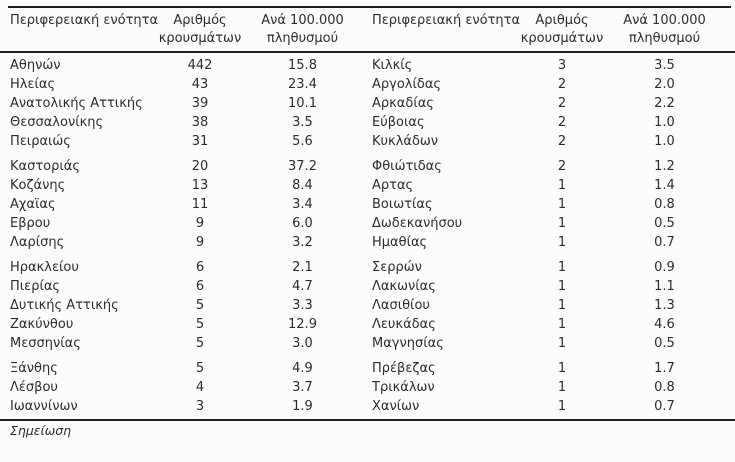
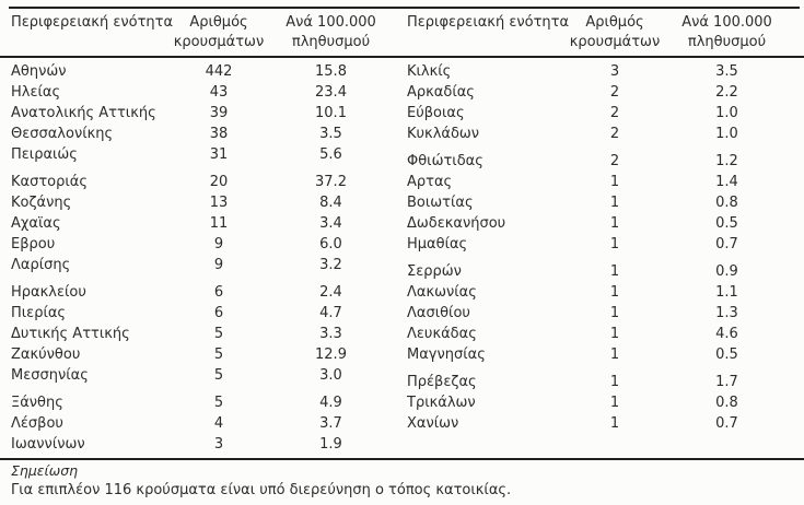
  Περιφερειακή ενότητα	Αριθμός κρουσμάτων	Ανά 100.000 πληθυσμού
  Αθηνών	442	15.8
  Ηλείας	43	23.4
  Ανατολικής Αττικής	39	10.1
  Θεσσαλονίκης	38	3.5
  Πειραιώς	31	5.6
  Καστοριάς	20	37.2
  Κοζάνης	13	8.4
  Αχαϊας	11	3.4
  Εβρου	9	6.0
  Λαρίσης	9	3.2
- Ηρακλείου	6	2.1
+ Ηρακλείου	6	2.4
  Πιερίας	6	4.7
  Δυτικής Αττικής	5	3.3
  Ζακύνθου	5	12.9
  Μεσσηνίας	5	3.0
  Ξάνθης	5	4.9
  Λέσβου	4	3.7
  Ιωαννίνων	3	1.9
  Περιφερειακή ενότητα	Αριθμός κρουσμάτων	Ανά 100.000 πληθυσμού
  Κιλκίς	3	3.5
- Αργολίδας	2	2.0
  Αρκαδίας	2	2.2
  Εύβοιας	2	1.0
  Κυκλάδων	2	1.0
  Φθιώτιδας	2	1.2
  Αρτας	1	1.4
  Βοιωτίας	1	0.8
  Δωδεκανήσου	1	0.5
  Ημαθίας	1	0.7
  Σερρών	1	0.9
  Λακωνίας	1	1.1
  Λασιθίου	1	1.3
  Λευκάδας	1	4.6
  Μαγνησίας	1	0.5
  Πρέβεζας	1	1.7
  Τρικάλων	1	0.8
  Χανίων	1	0.7
  Σημείωση
+ Για επιπλέον 116 κρούσματα είναι υπό διερεύνηση ο τόπος κατοικίας.
